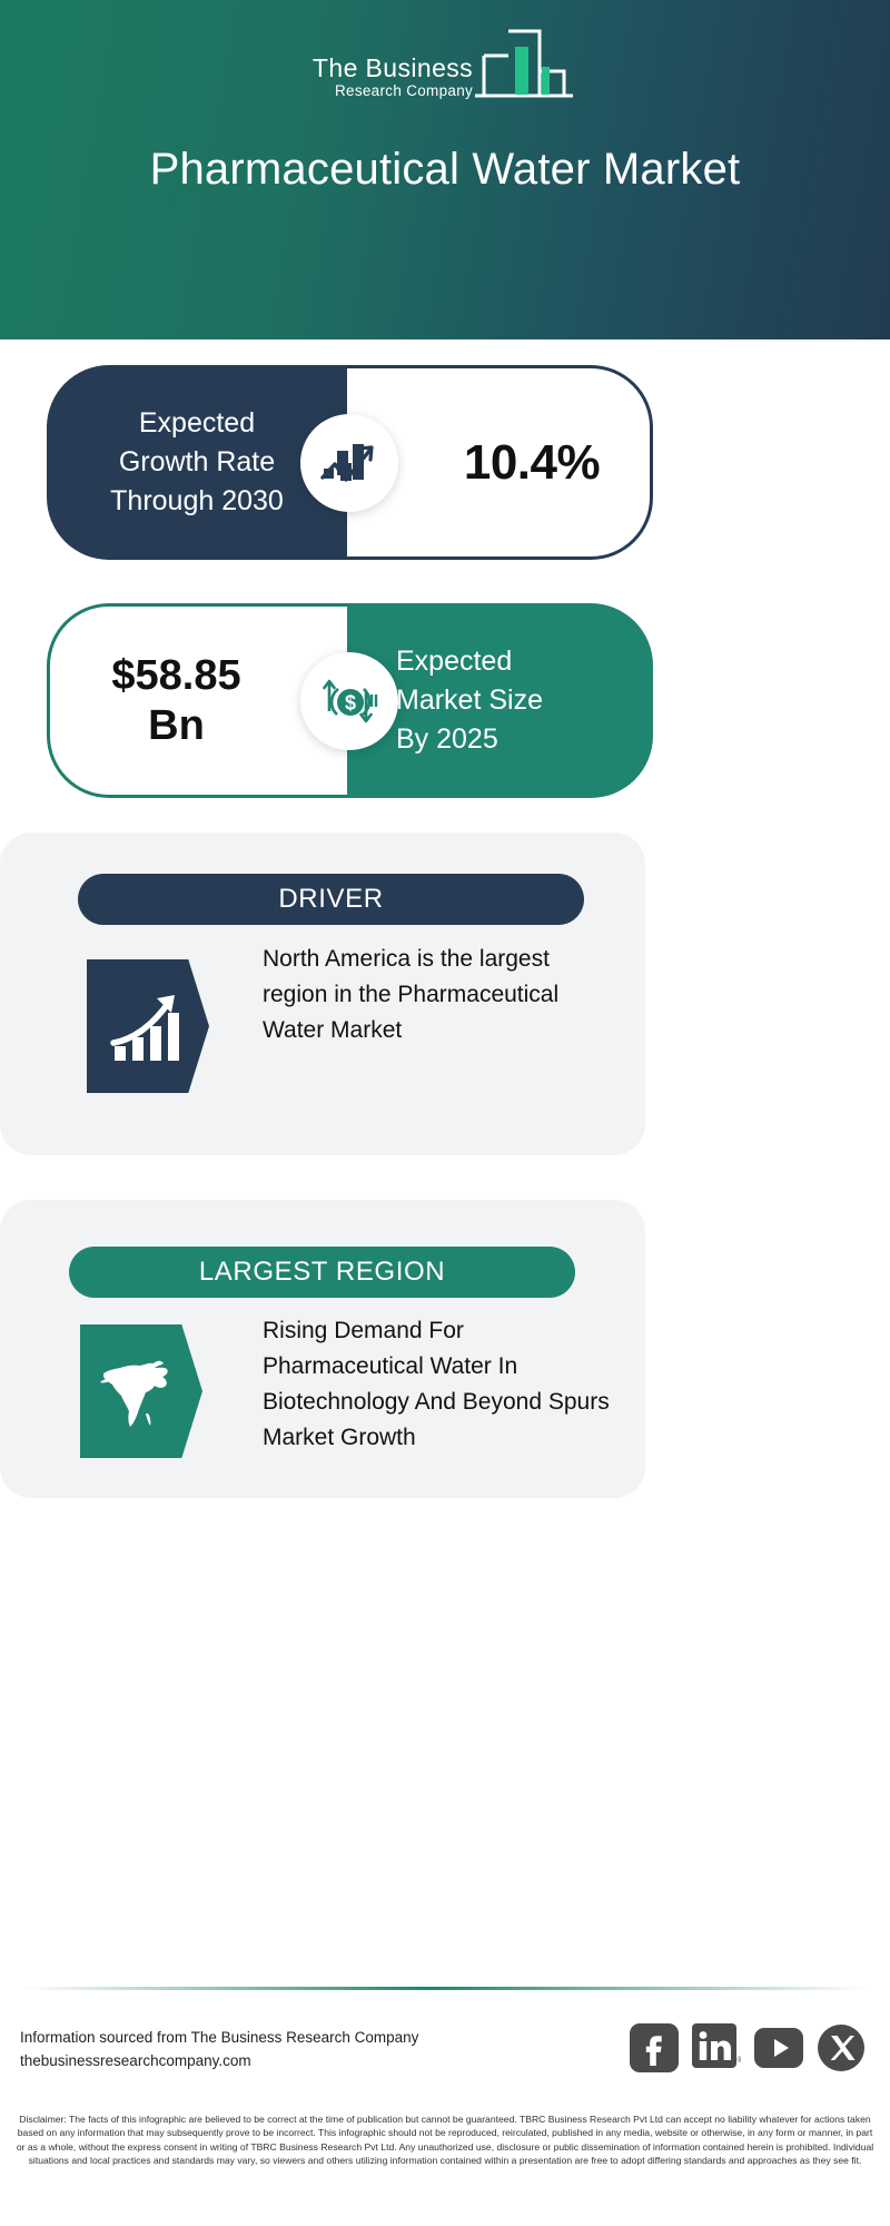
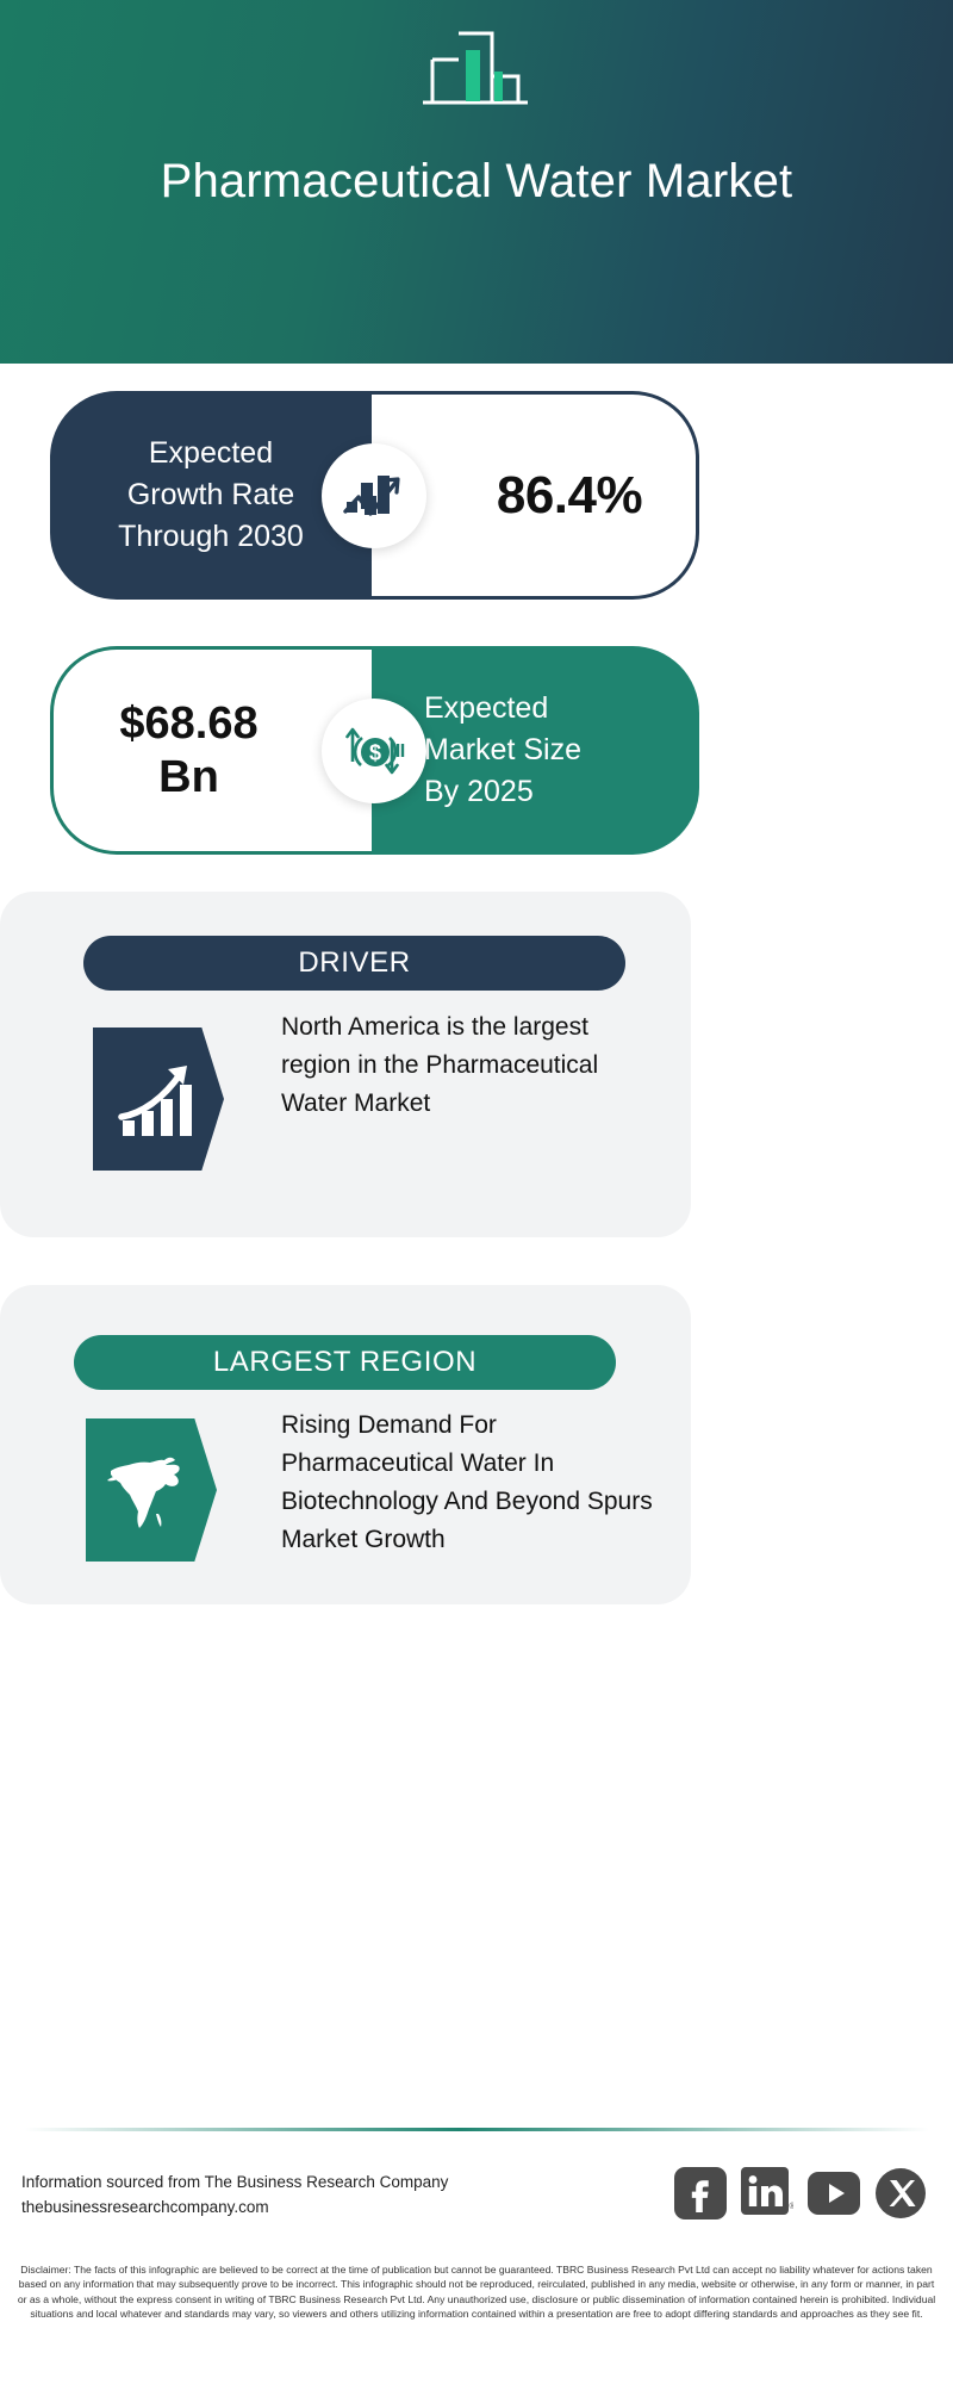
- The Business
- Research Company
  Pharmaceutical Water Market
  Expected
  Growth Rate
  Through 2030
- 10.4%
+ 86.4%
- $58.85
+ $68.68
  Bn
  Expected
  Market Size
  By 2025
  $
  DRIVER
  North America is the largest region in the Pharmaceutical Water Market
  LARGEST REGION
  Rising Demand For Pharmaceutical Water In Biotechnology And Beyond Spurs Market Growth
  Information sourced from The Business Research Company
  thebusinessresearchcompany.com
- Disclaimer: The facts of this infographic are believed to be correct at the time of publication but cannot be guaranteed. TBRC Business Research Pvt Ltd can accept no liability whatever for actions taken based on any information that may subsequently prove to be incorrect. This infographic should not be reproduced, reirculated, published in any media, website or otherwise, in any form or manner, in part or as a whole, without the express consent in writing of TBRC Business Research Pvt Ltd. Any unauthorized use, disclosure or public dissemination of information contained herein is prohibited. Individual situations and local practices and standards may vary, so viewers and others utilizing information contained within a presentation are free to adopt differing standards and approaches as they see fit.
+ Disclaimer: The facts of this infographic are believed to be correct at the time of publication but cannot be guaranteed. TBRC Business Research Pvt Ltd can accept no liability whatever for actions taken based on any information that may subsequently prove to be incorrect. This infographic should not be reproduced, reirculated, published in any media, website or otherwise, in any form or manner, in part or as a whole, without the express consent in writing of TBRC Business Research Pvt Ltd. Any unauthorized use, disclosure or public dissemination of information contained herein is prohibited. Individual situations and local whatever and standards may vary, so viewers and others utilizing information contained within a presentation are free to adopt differing standards and approaches as they see fit.
